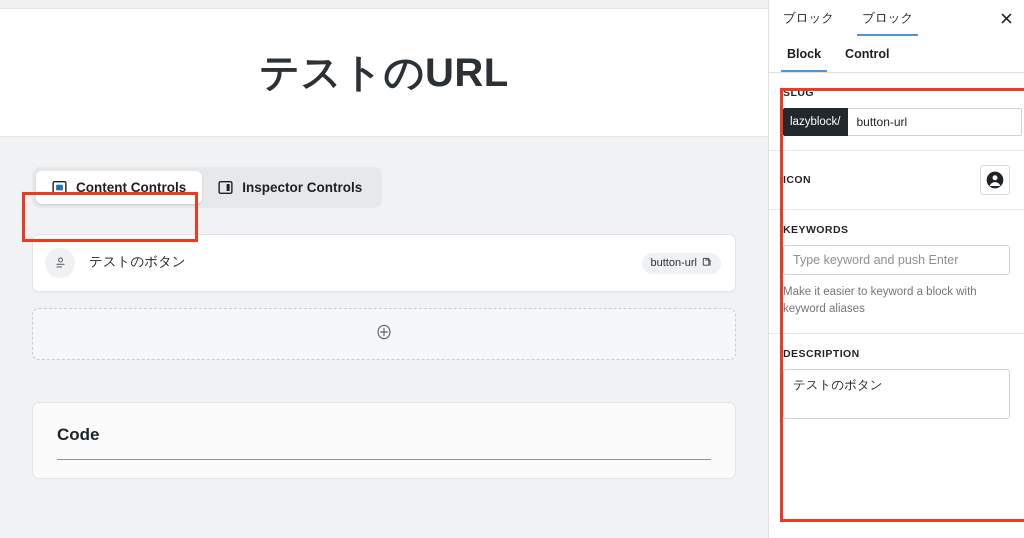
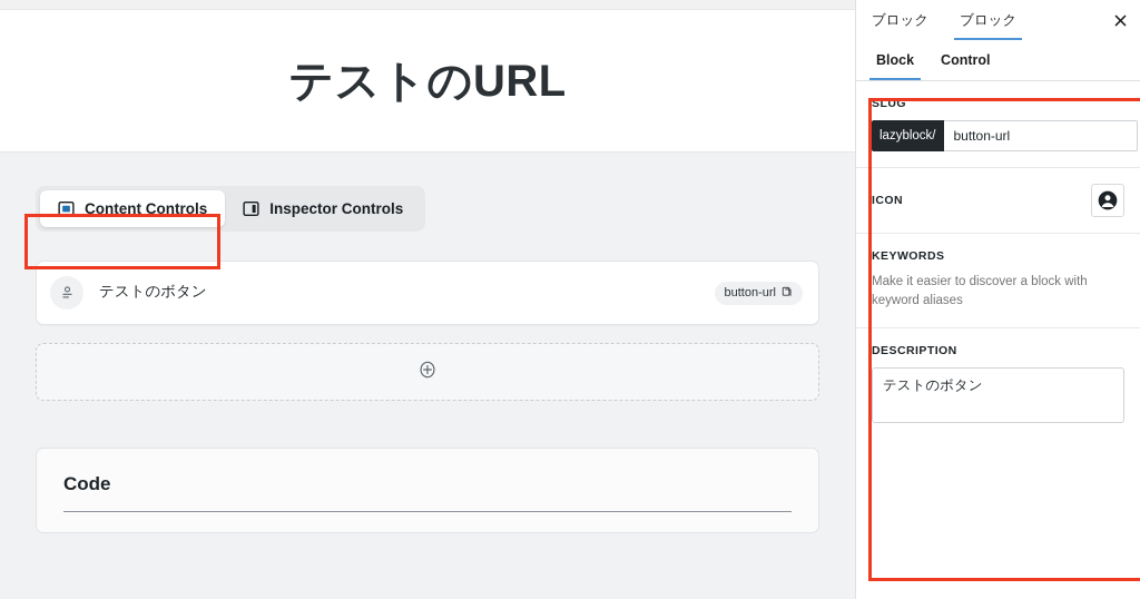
  テストのURL
  Content Controls
  Inspector Controls
  テストのボタン
  button-url
  Code
  ブロック
  ブロック
  Block
  Control
  SLUG
  lazyblock/
  button-url
  ICON
  KEYWORDS
- Type keyword and push Enter
- Make it easier to keyword a block with keyword aliases
+ Make it easier to discover a block with keyword aliases
  DESCRIPTION
  テストのボタン
